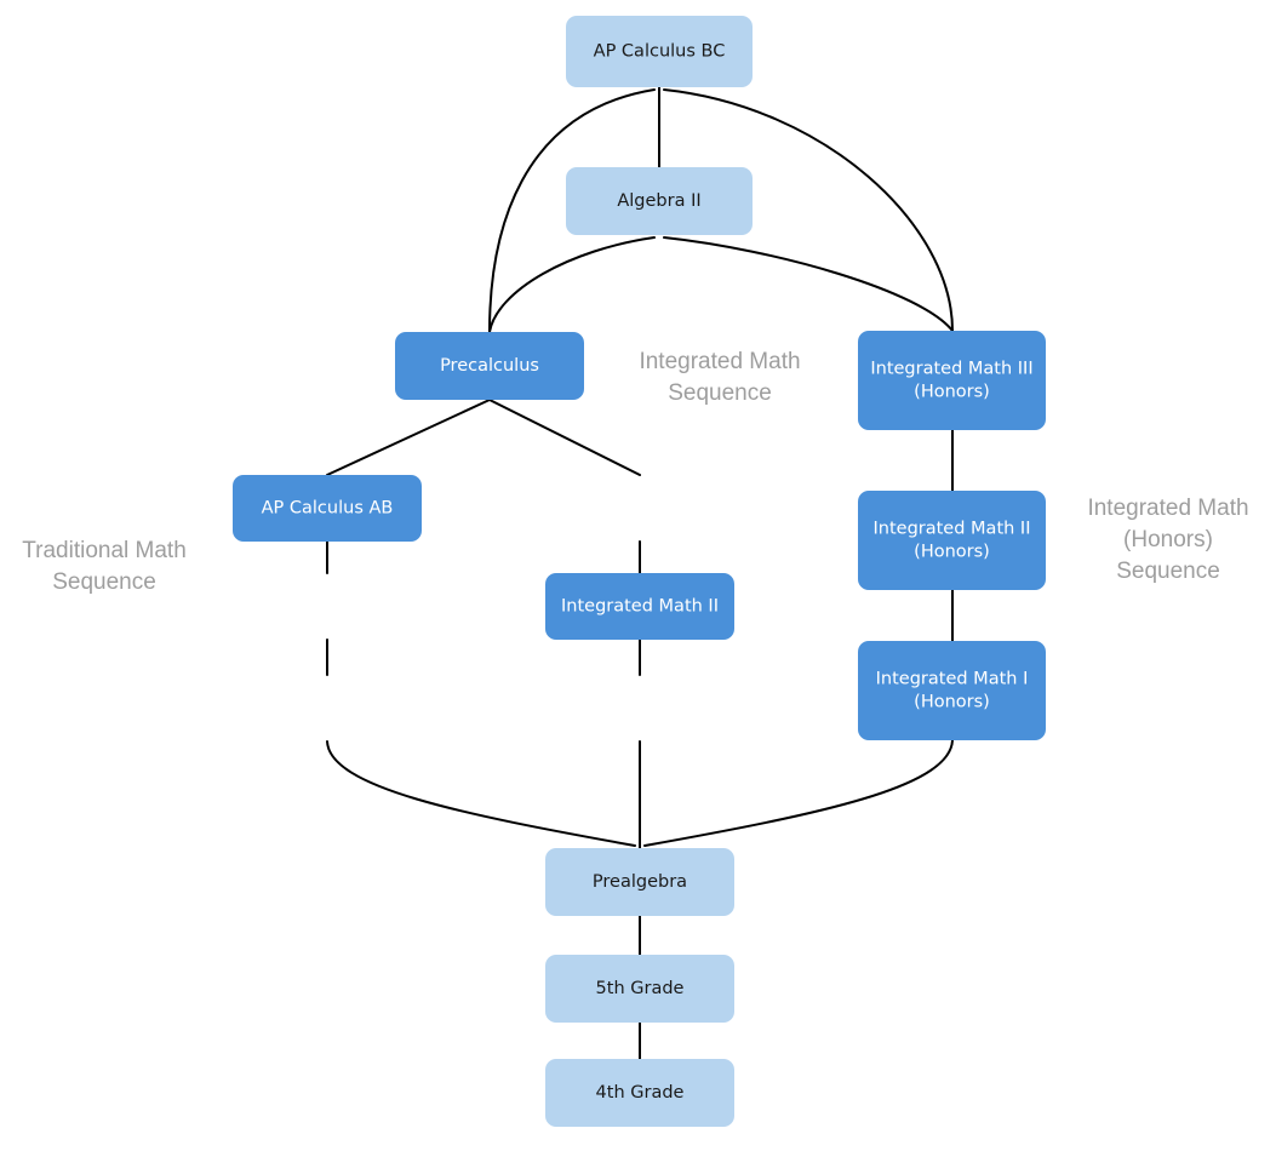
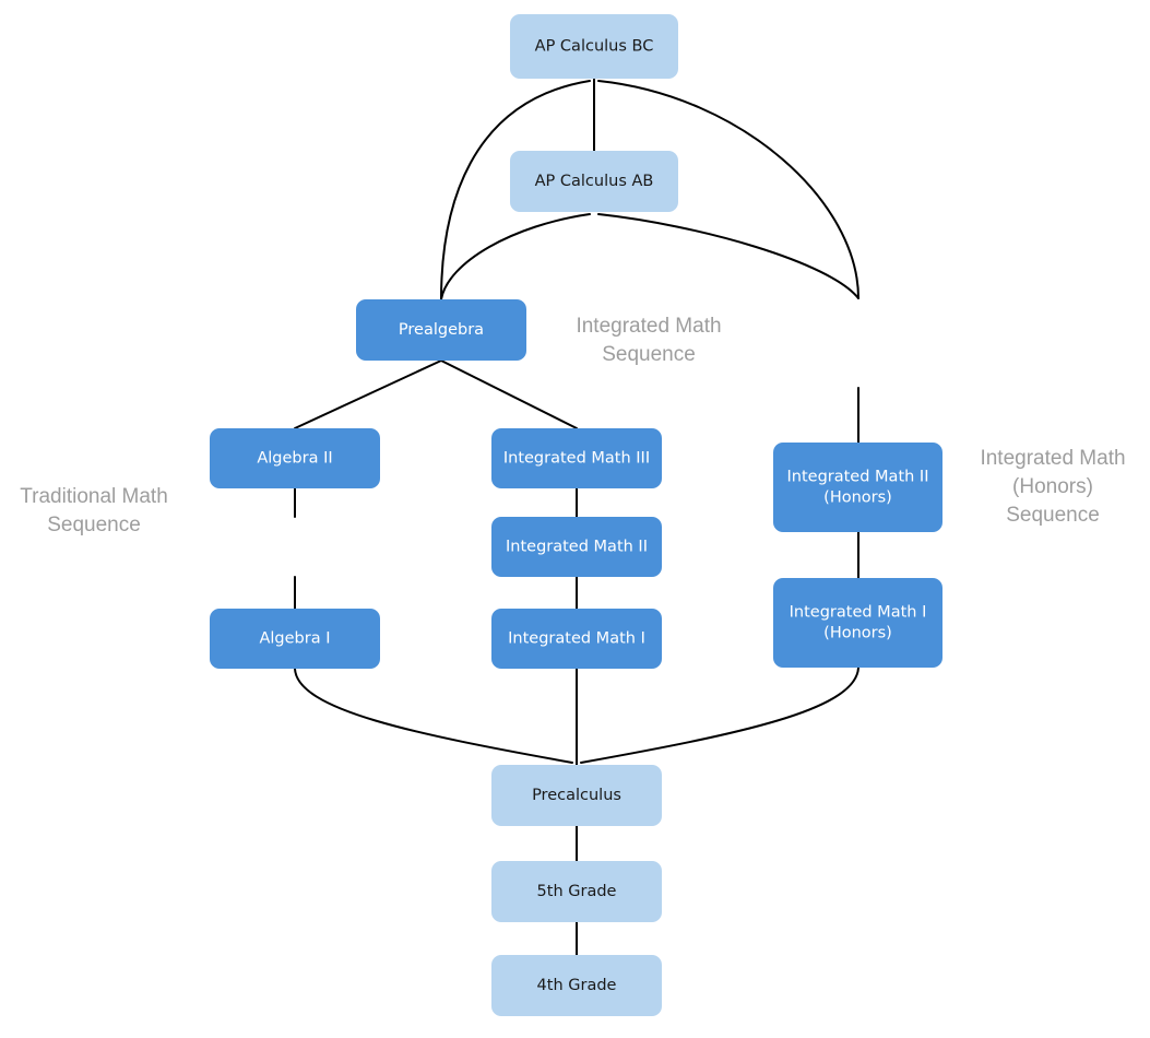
  AP Calculus BC
- Algebra II
+ AP Calculus AB
- Precalculus
+ Prealgebra
- Integrated Math III (Honors)
- AP Calculus AB
+ Algebra II
+ Integrated Math III
  Integrated Math II (Honors)
  Integrated Math II
  Integrated Math I (Honors)
+ Algebra I
+ Integrated Math I
- Prealgebra
+ Precalculus
  5th Grade
  4th Grade
  Traditional Math Sequence
  Integrated Math Sequence
  Integrated Math (Honors) Sequence
